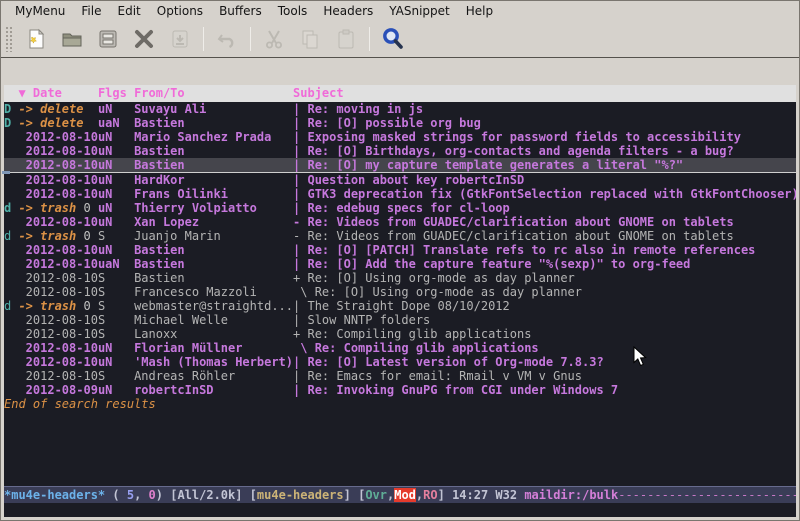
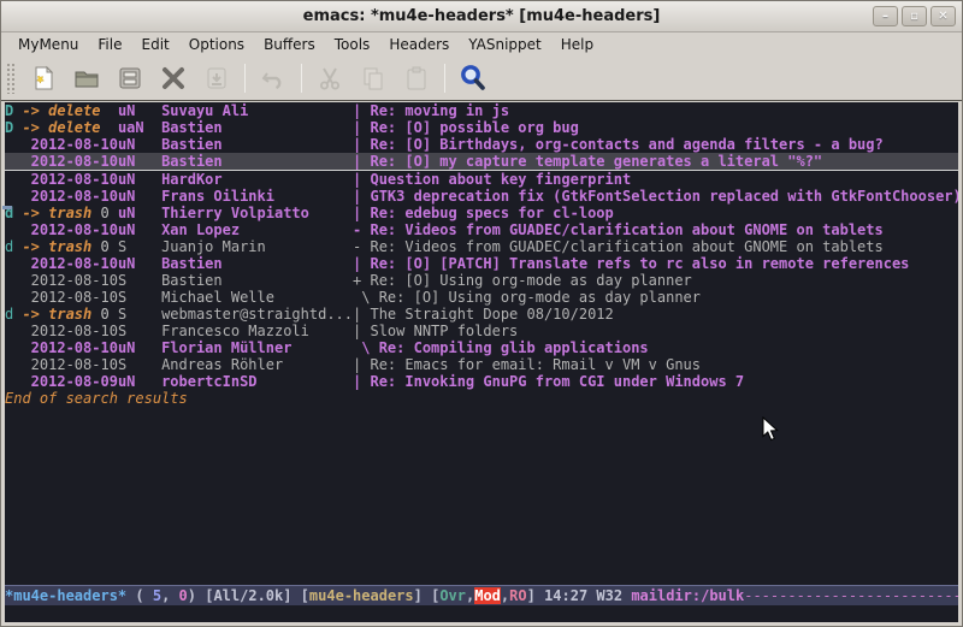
+ emacs: *mu4e-headers* [mu4e-headers]
+ –
+ ▫
+ ✕
  MyMenu
  File
  Edit
  Options
  Buffers
  Tools
  Headers
  YASnippet
  Help
- ▼ Date Flgs From/To Subject
  D -> delete uN Suvayu Ali | Re: moving in js
  D -> delete uaN Bastien | Re: [O] possible org bug
- 2012-08-10uN Mario Sanchez Prada | Exposing masked strings for password fields to accessibility
  2012-08-10uN Bastien | Re: [O] Birthdays, org-contacts and agenda filters - a bug?
  2012-08-10uN Bastien | Re: [O] my capture template generates a literal "%?"
- 2012-08-10uN HardKor | Question about key robertcInSD
+ 2012-08-10uN HardKor | Question about key fingerprint
  2012-08-10uN Frans Oilinki | GTK3 deprecation fix (GtkFontSelection replaced with GtkFontChooser)
  d -> trash 0 uN Thierry Volpiatto | Re: edebug specs for cl-loop
  2012-08-10uN Xan Lopez - Re: Videos from GUADEC/clarification about GNOME on tablets
  d -> trash 0 S Juanjo Marin - Re: Videos from GUADEC/clarification about GNOME on tablets
  2012-08-10uN Bastien | Re: [O] [PATCH] Translate refs to rc also in remote references
- 2012-08-10uaN Bastien | Re: [O] Add the capture feature "%(sexp)" to org-feed
  2012-08-10S Bastien + Re: [O] Using org-mode as day planner
- 2012-08-10S Francesco Mazzoli \ Re: [O] Using org-mode as day planner
+ 2012-08-10S Michael Welle \ Re: [O] Using org-mode as day planner
  d -> trash 0 S webmaster@straightd...| The Straight Dope 08/10/2012
- 2012-08-10S Michael Welle | Slow NNTP folders
+ 2012-08-10S Francesco Mazzoli | Slow NNTP folders
- 2012-08-10S Lanoxx + Re: Compiling glib applications
  2012-08-10uN Florian Müllner \ Re: Compiling glib applications
- 2012-08-10uN 'Mash (Thomas Herbert)| Re: [O] Latest version of Org-mode 7.8.3?
  2012-08-10S Andreas Röhler | Re: Emacs for email: Rmail v VM v Gnus
  2012-08-09uN robertcInSD | Re: Invoking GnuPG from CGI under Windows 7
  End of search results
  *mu4e-headers* ( 5, 0) [All/2.0k] [mu4e-headers] [Ovr,Mod,RO] 14:27 W32 maildir:/bulk-------------------------
